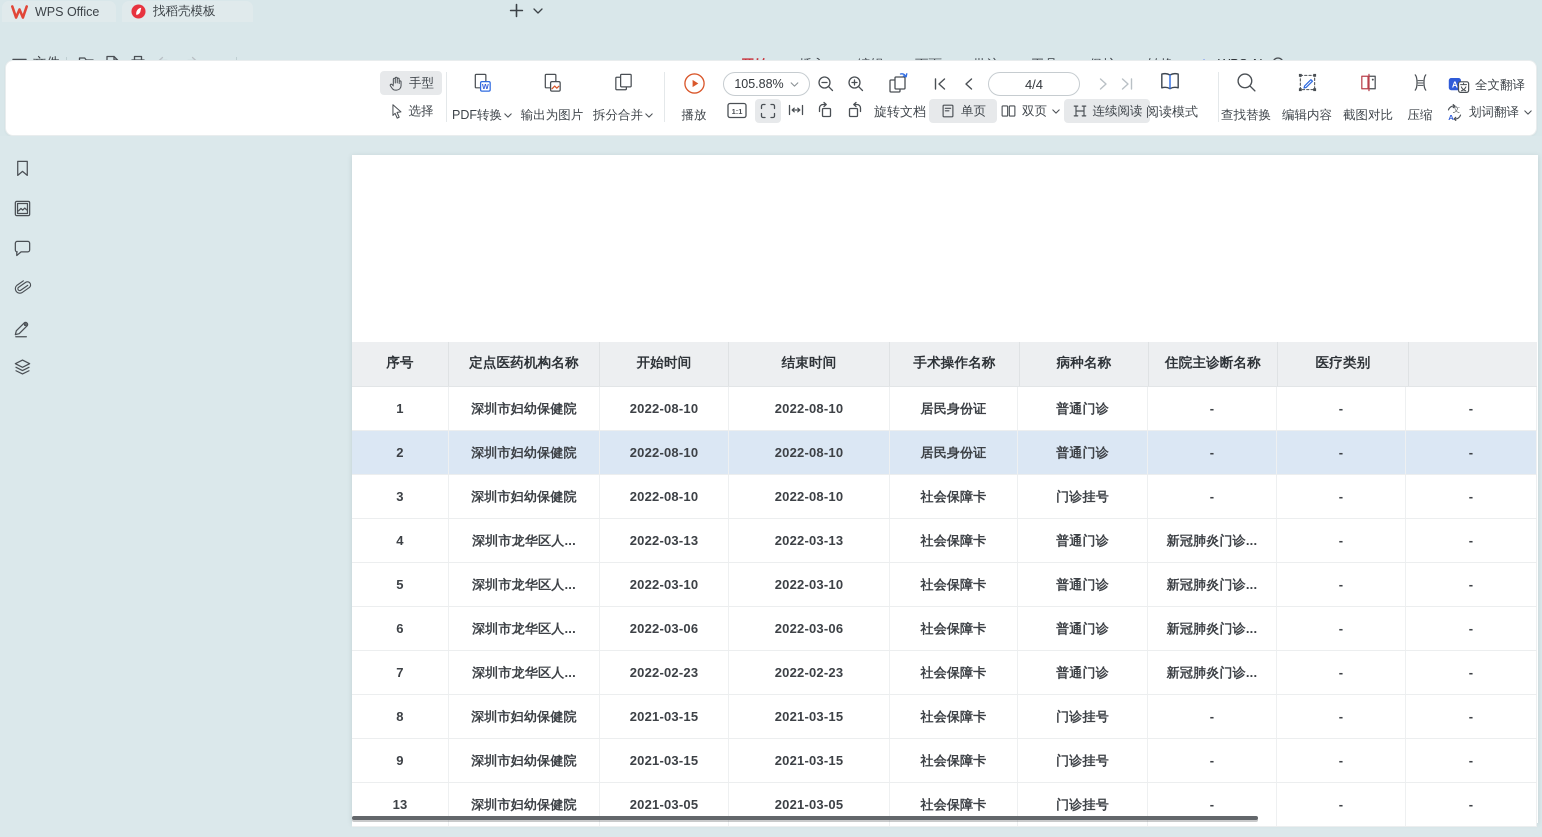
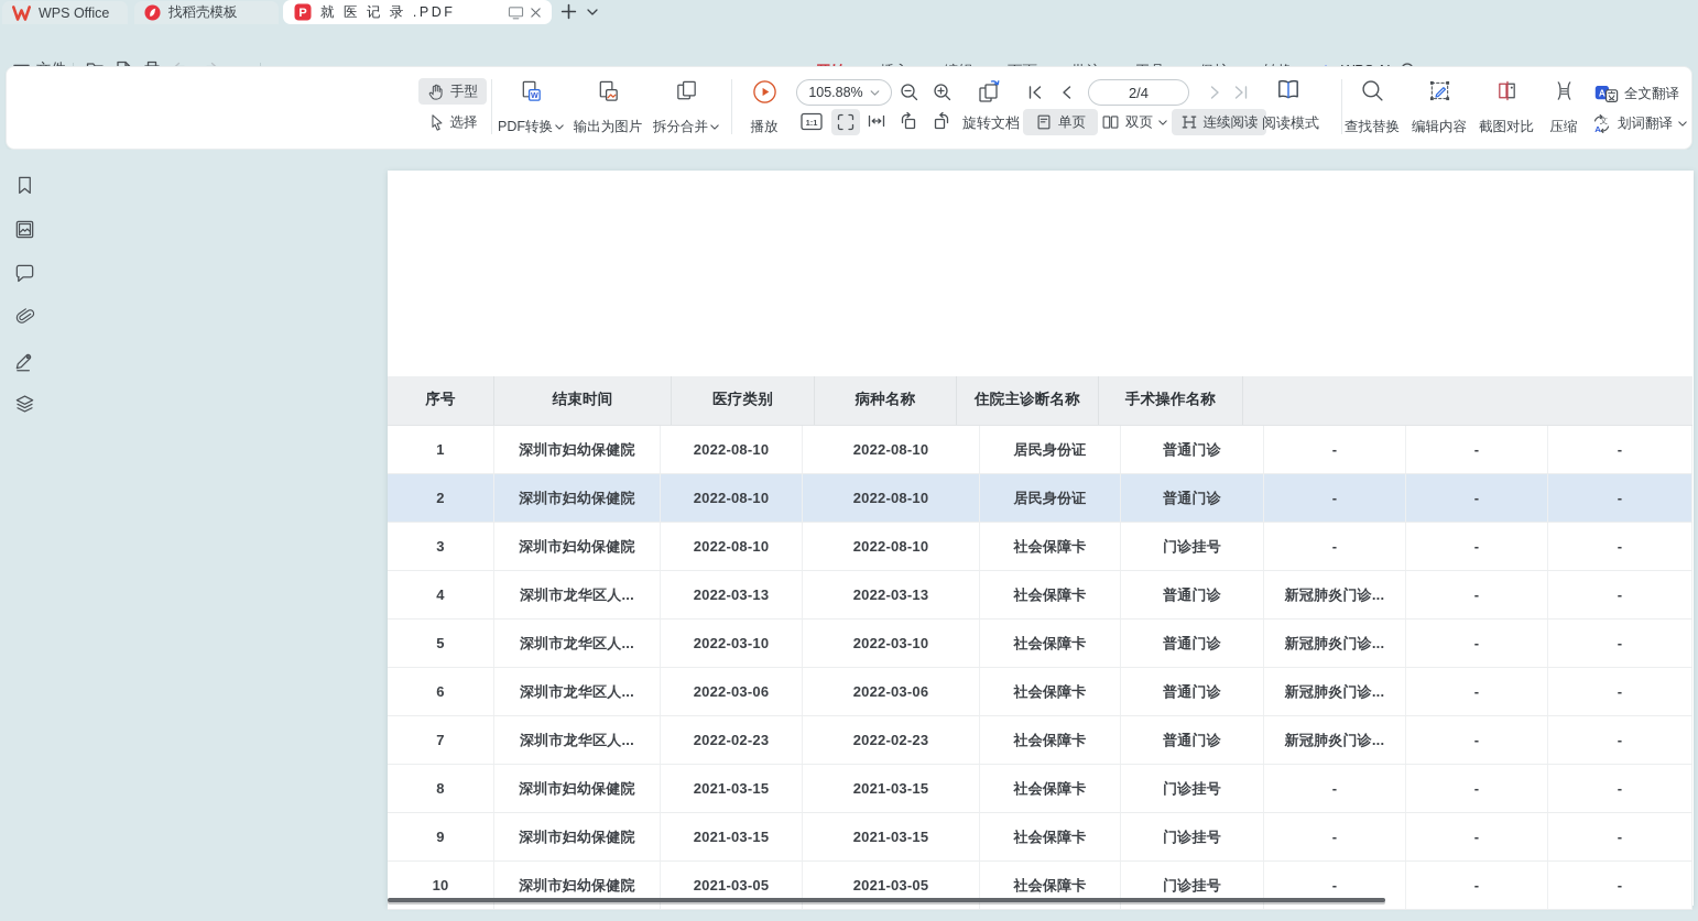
  WPS Office
  找稻壳模板
+ P
+ 就 医 记 录 .PDF
  手型
  选择
  W
  PDF转换
  输出为图片
  拆分合并
  播放
  105.88%
- 4/4
+ 2/4
  1:1
  旋转文档
  单页
  双页
  连续阅读
  阅读模式
  查找替换
  编辑内容
  截图对比
  压缩
  A
  全文翻译
  文
  A
  划词翻译
  序号
- 定点医药机构名称
- 开始时间
  结束时间
- 手术操作名称
+ 医疗类别
  病种名称
  住院主诊断名称
- 医疗类别
+ 手术操作名称
  1
  深圳市妇幼保健院
  2022-08-10
  2022-08-10
  居民身份证
  普通门诊
  -
  -
  -
  2
  深圳市妇幼保健院
  2022-08-10
  2022-08-10
  居民身份证
  普通门诊
  -
  -
  -
  3
  深圳市妇幼保健院
  2022-08-10
  2022-08-10
  社会保障卡
  门诊挂号
  -
  -
  -
  4
  深圳市龙华区人...
  2022-03-13
  2022-03-13
  社会保障卡
  普通门诊
  新冠肺炎门诊...
  -
  -
  5
  深圳市龙华区人...
  2022-03-10
  2022-03-10
  社会保障卡
  普通门诊
  新冠肺炎门诊...
  -
  -
  6
  深圳市龙华区人...
  2022-03-06
  2022-03-06
  社会保障卡
  普通门诊
  新冠肺炎门诊...
  -
  -
  7
  深圳市龙华区人...
  2022-02-23
  2022-02-23
  社会保障卡
  普通门诊
  新冠肺炎门诊...
  -
  -
  8
  深圳市妇幼保健院
  2021-03-15
  2021-03-15
  社会保障卡
  门诊挂号
  -
  -
  -
  9
  深圳市妇幼保健院
  2021-03-15
  2021-03-15
  社会保障卡
  门诊挂号
  -
  -
  -
- 13
+ 10
  深圳市妇幼保健院
  2021-03-05
  2021-03-05
  社会保障卡
  门诊挂号
  -
  -
  -
